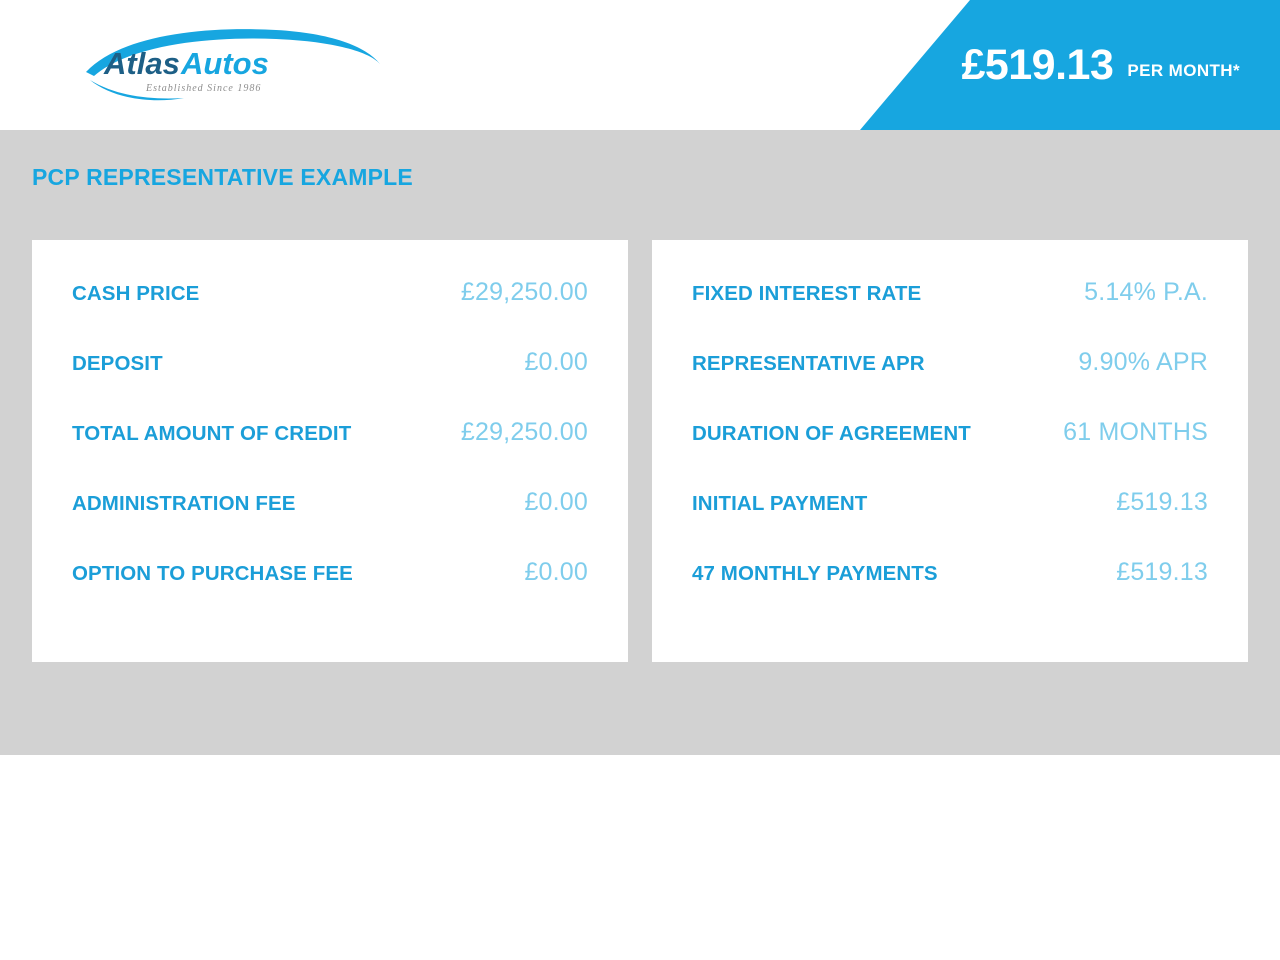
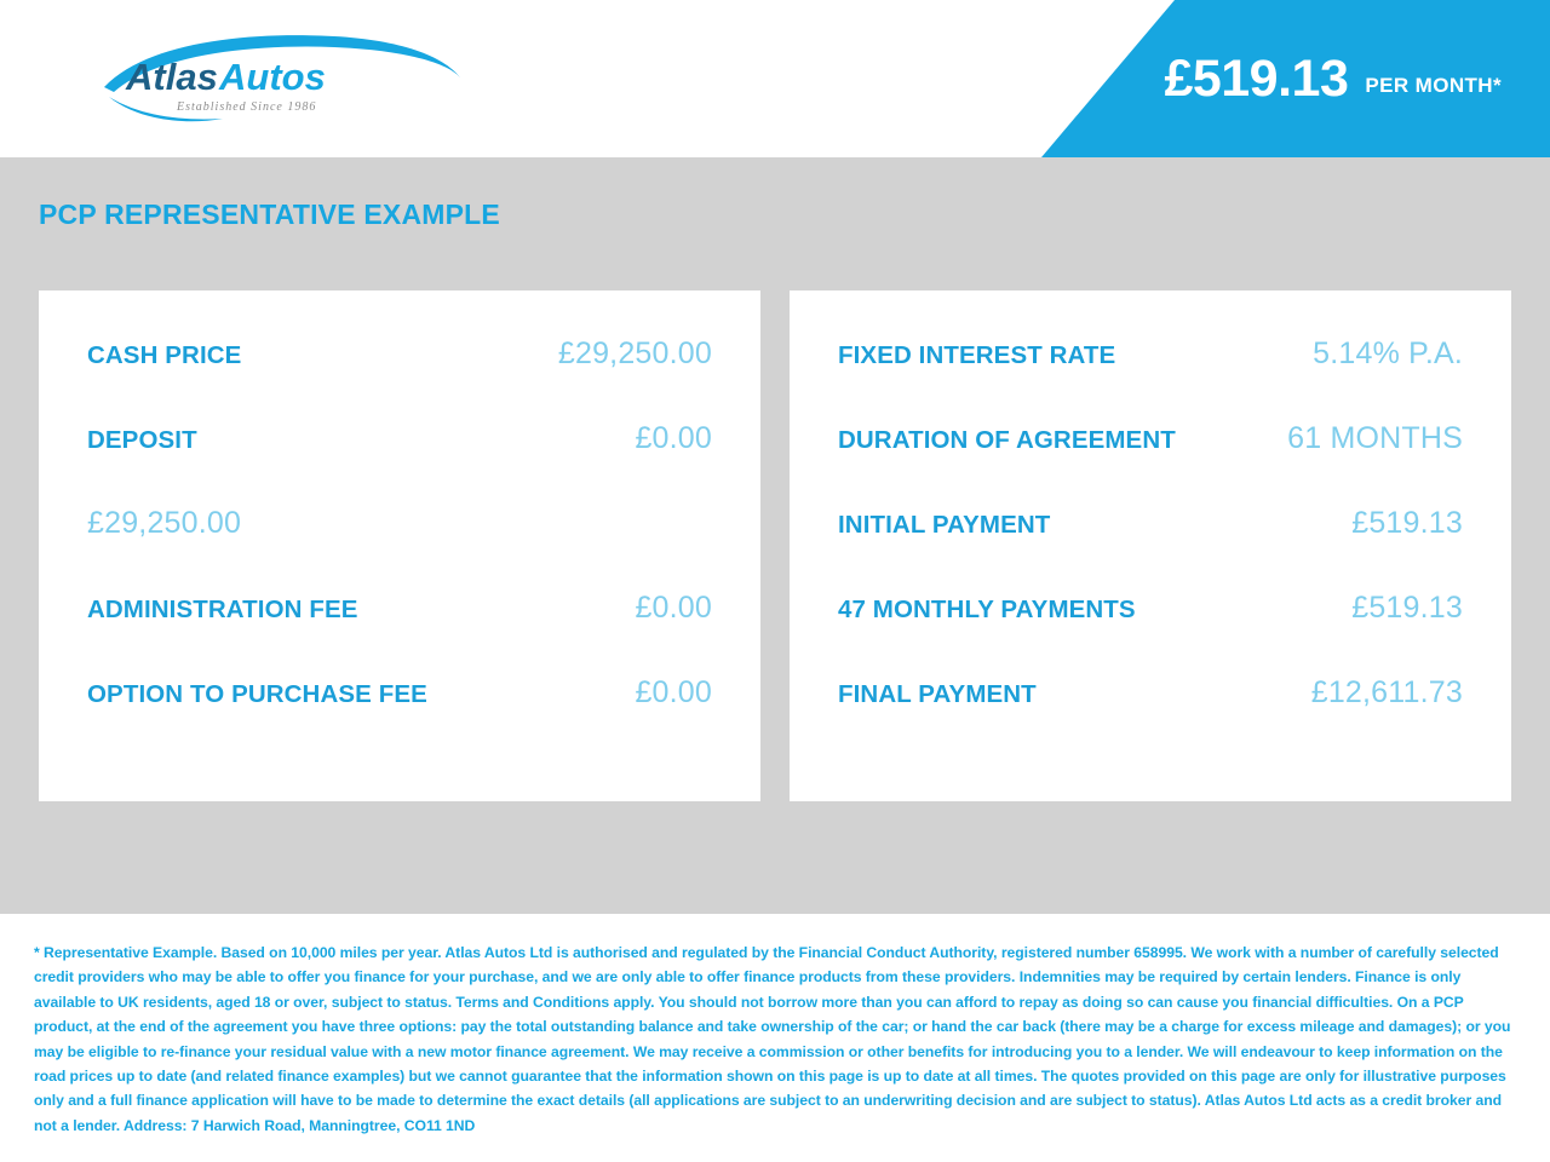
  Atlas
  Autos
  Established Since 1986
  £519.13
  PER MONTH*
  PCP REPRESENTATIVE EXAMPLE
  CASH PRICE
  £29,250.00
  DEPOSIT
  £0.00
- TOTAL AMOUNT OF CREDIT
  £29,250.00
  ADMINISTRATION FEE
  £0.00
  OPTION TO PURCHASE FEE
  £0.00
  FIXED INTEREST RATE
  5.14% P.A.
- REPRESENTATIVE APR
- 9.90% APR
  DURATION OF AGREEMENT
  61 MONTHS
  INITIAL PAYMENT
  £519.13
  47 MONTHLY PAYMENTS
  £519.13
+ FINAL PAYMENT
+ £12,611.73
+ * Representative Example. Based on 10,000 miles per year. Atlas Autos Ltd is authorised and regulated by the Financial Conduct Authority, registered number 658995. We work with a number of carefully selected credit providers who may be able to offer you finance for your purchase, and we are only able to offer finance products from these providers. Indemnities may be required by certain lenders. Finance is only available to UK residents, aged 18 or over, subject to status. Terms and Conditions apply. You should not borrow more than you can afford to repay as doing so can cause you financial difficulties. On a PCP product, at the end of the agreement you have three options: pay the total outstanding balance and take ownership of the car; or hand the car back (there may be a charge for excess mileage and damages); or you may be eligible to re-finance your residual value with a new motor finance agreement. We may receive a commission or other benefits for introducing you to a lender. We will endeavour to keep information on the road prices up to date (and related finance examples) but we cannot guarantee that the information shown on this page is up to date at all times. The quotes provided on this page are only for illustrative purposes only and a full finance application will have to be made to determine the exact details (all applications are subject to an underwriting decision and are subject to status). Atlas Autos Ltd acts as a credit broker and not a lender. Address: 7 Harwich Road, Manningtree, CO11 1ND
